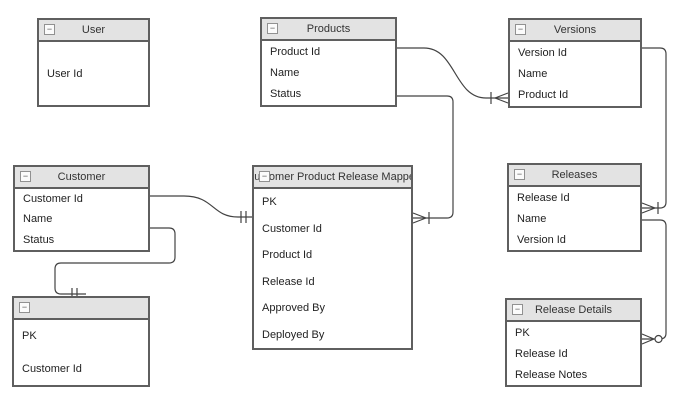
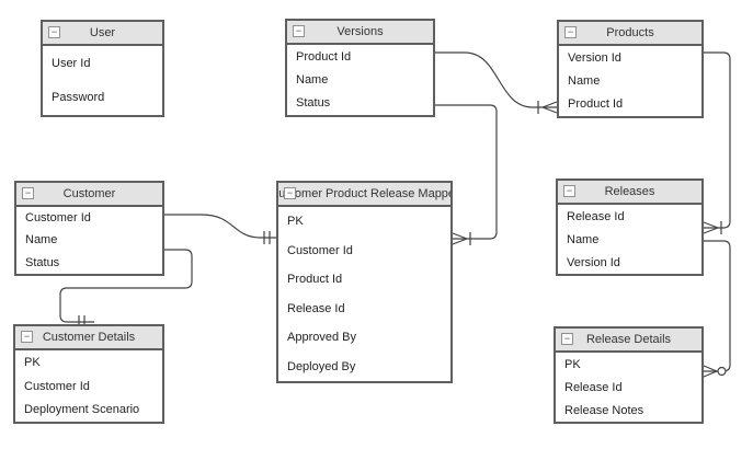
  −
  User
  User Id
+ Password
  −
- Products
+ Versions
  Product Id
  Name
  Status
  −
- Versions
+ Products
  Version Id
  Name
  Product Id
  −
  Customer
  Customer Id
  Name
  Status
  −
  uomer Product Release Mapp
  PK
  Customer Id
  Product Id
  Release Id
  Approved By
  Deployed By
  −
  Releases
  Release Id
  Name
  Version Id
  −
+ Customer Details
  PK
  Customer Id
+ Deployment Scenario
  −
  Release Details
  PK
  Release Id
  Release Notes
